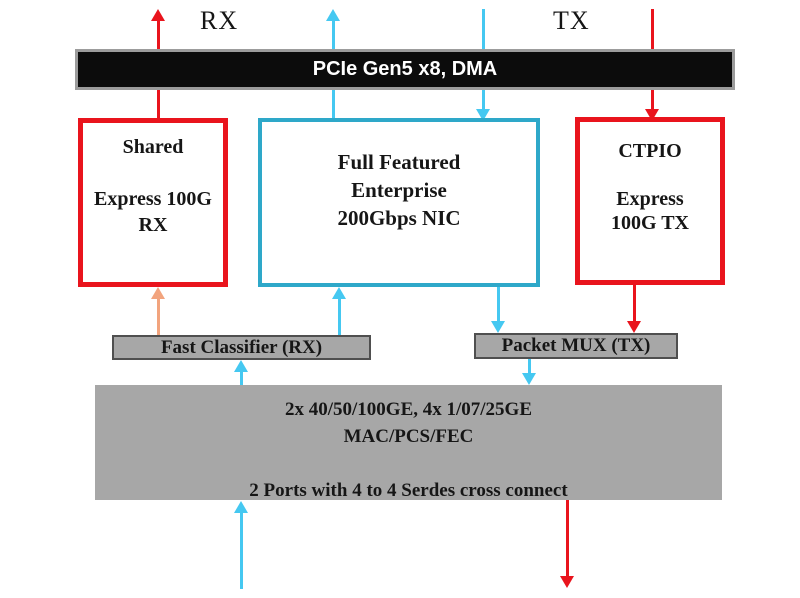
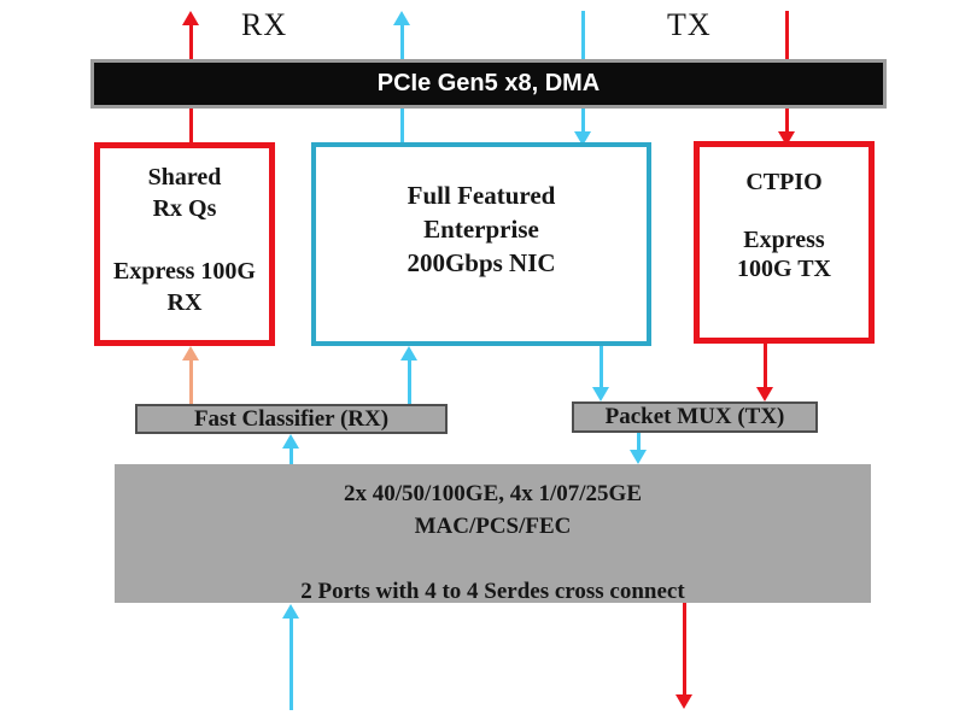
  RX
  TX
  PCIe Gen5 x8, DMA
  Shared
+ Rx Qs
  Express 100G
  RX
  Full Featured
  Enterprise
  200Gbps NIC
  CTPIO
  Express
  100G TX
  Fast Classifier (RX)
  Packet MUX (TX)
  2x 40/50/100GE, 4x 1/07/25GE
  MAC/PCS/FEC
  2 Ports with 4 to 4 Serdes cross connect
